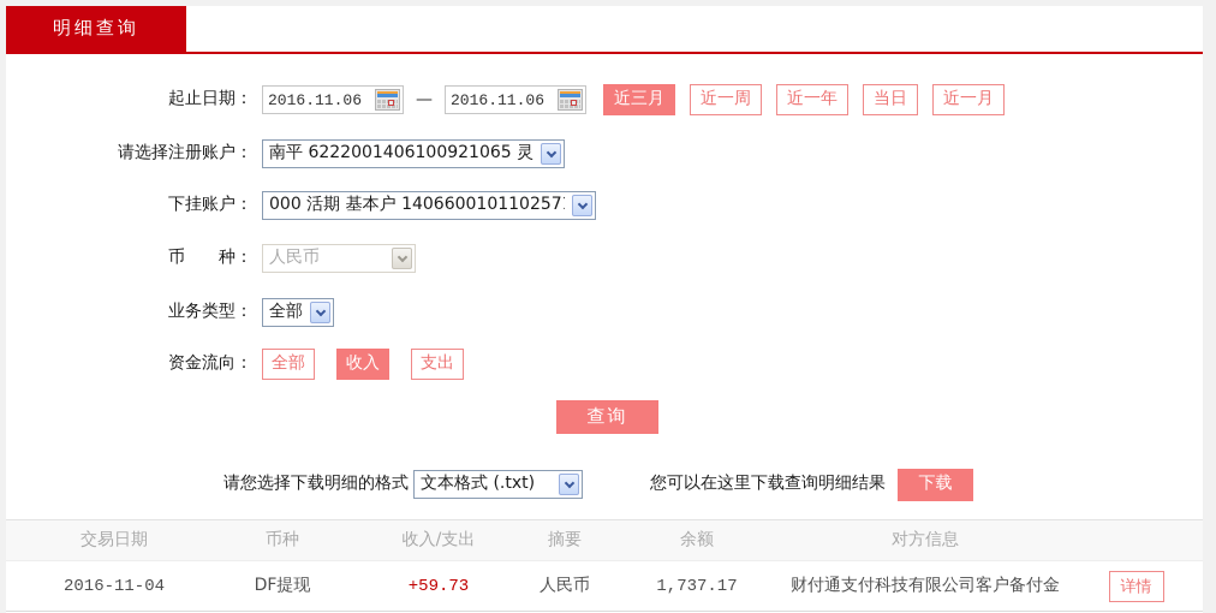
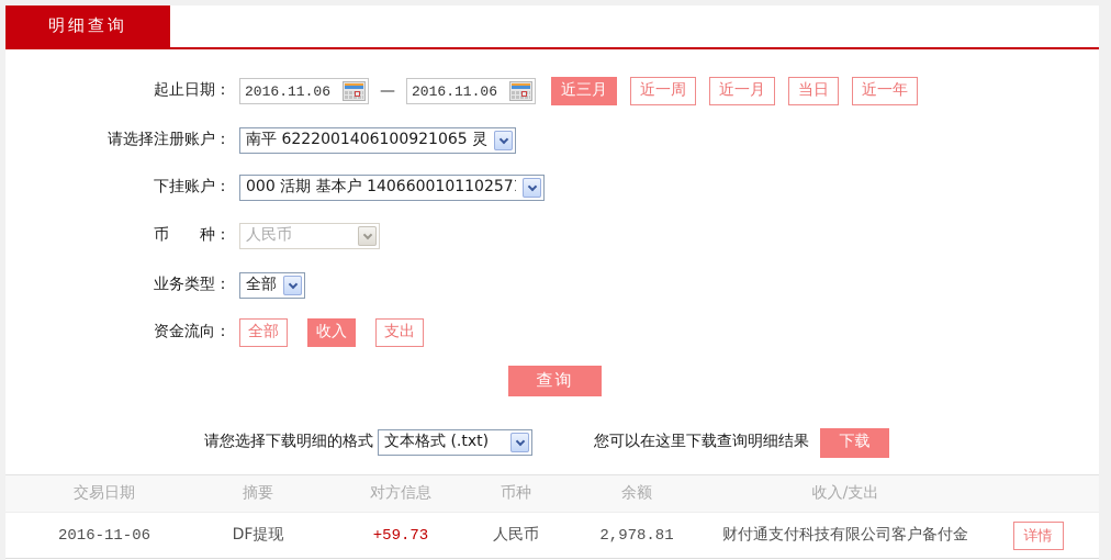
  明细查询
  起止日期：
  2016.11.06
  —
  2016.11.06
  近三月
  近一周
- 近一年
+ 近一月
  当日
- 近一月
+ 近一年
  请选择注册账户：
  南平 6222001406100921065 灵
  下挂账户：
  000 活期 基本户 140660010110257
  币 种：
  人民币
  业务类型：
  全部
  资金流向：
  全部
  收入
  支出
  查询
  请您选择下载明细的格式
  文本格式 (.txt)
  您可以在这里下载查询明细结果
  下载
  交易日期
- 币种
+ 摘要
- 收入/支出
+ 对方信息
- 摘要
+ 币种
  余额
- 对方信息
+ 收入/支出
- 2016-11-04
+ 2016-11-06
  DF提现
  +59.73
  人民币
- 1,737.17
+ 2,978.81
  财付通支付科技有限公司客户备付金
  详情
